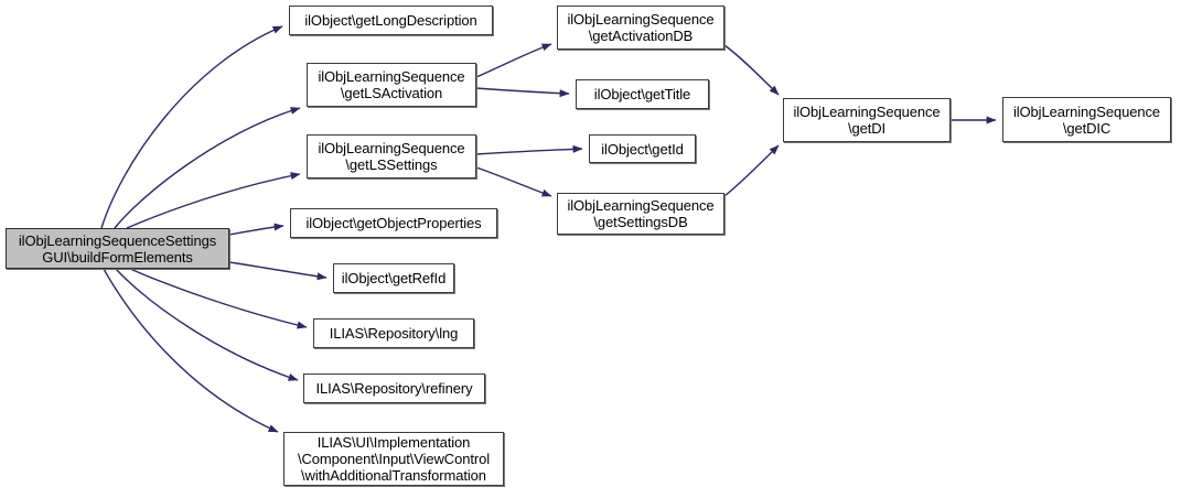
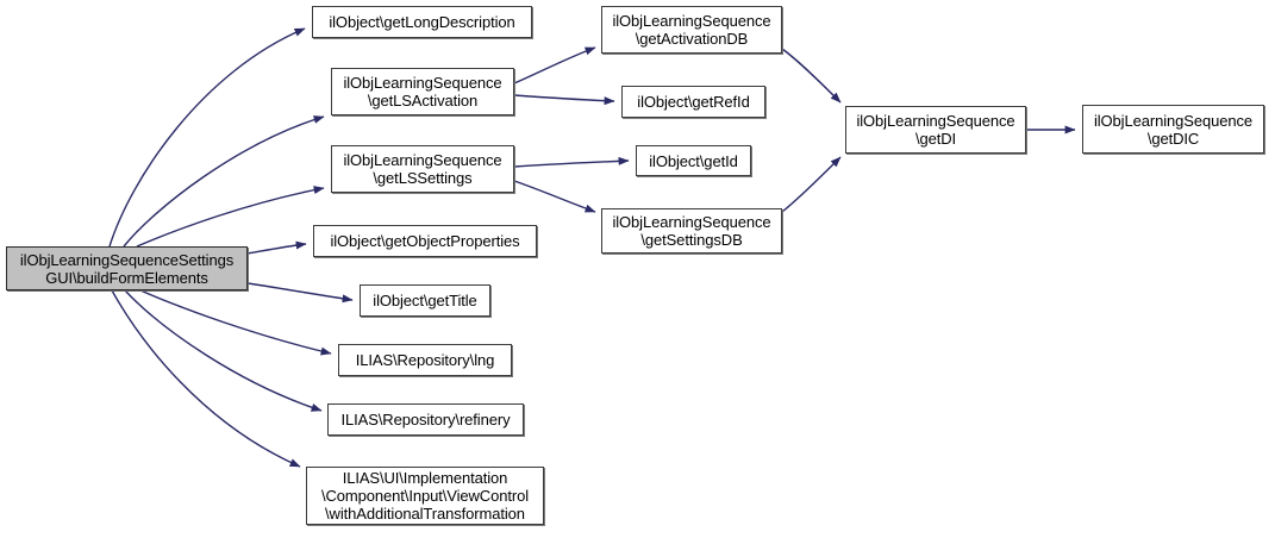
  ilObjLearningSequenceSettings
  GUI\buildFormElements
  ilObject\getLongDescription
  ilObjLearningSequence
  \getLSActivation
  ilObjLearningSequence
  \getLSSettings
  ilObject\getObjectProperties
- ilObject\getRefId
+ ilObject\getTitle
  ILIAS\Repository\lng
  ILIAS\Repository\refinery
  ILIAS\UI\Implementation
  \Component\Input\ViewControl
  \withAdditionalTransformation
  ilObjLearningSequence
  \getActivationDB
- ilObject\getTitle
+ ilObject\getRefId
  ilObject\getId
  ilObjLearningSequence
  \getSettingsDB
  ilObjLearningSequence
  \getDI
  ilObjLearningSequence
  \getDIC
